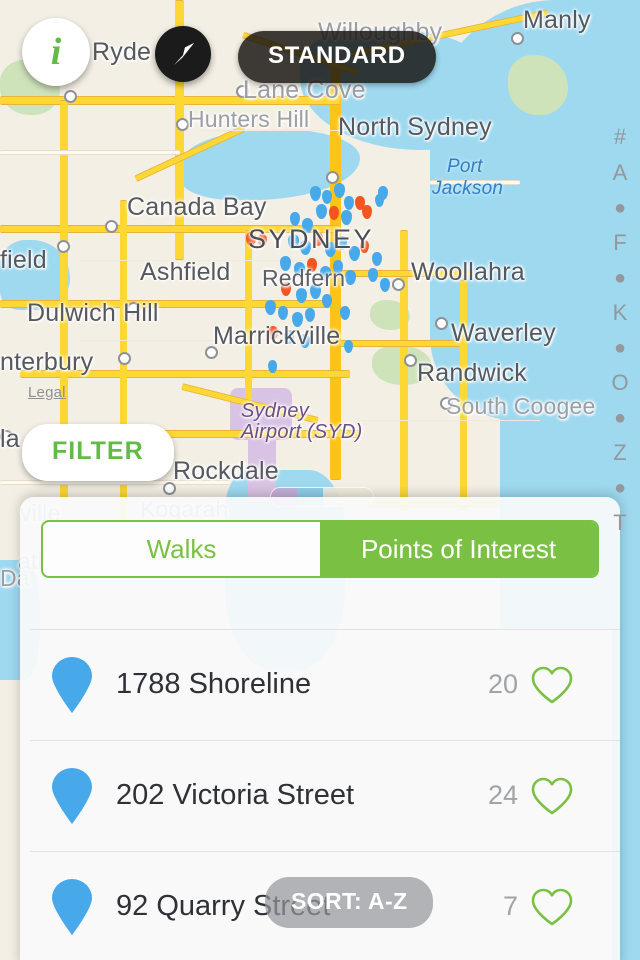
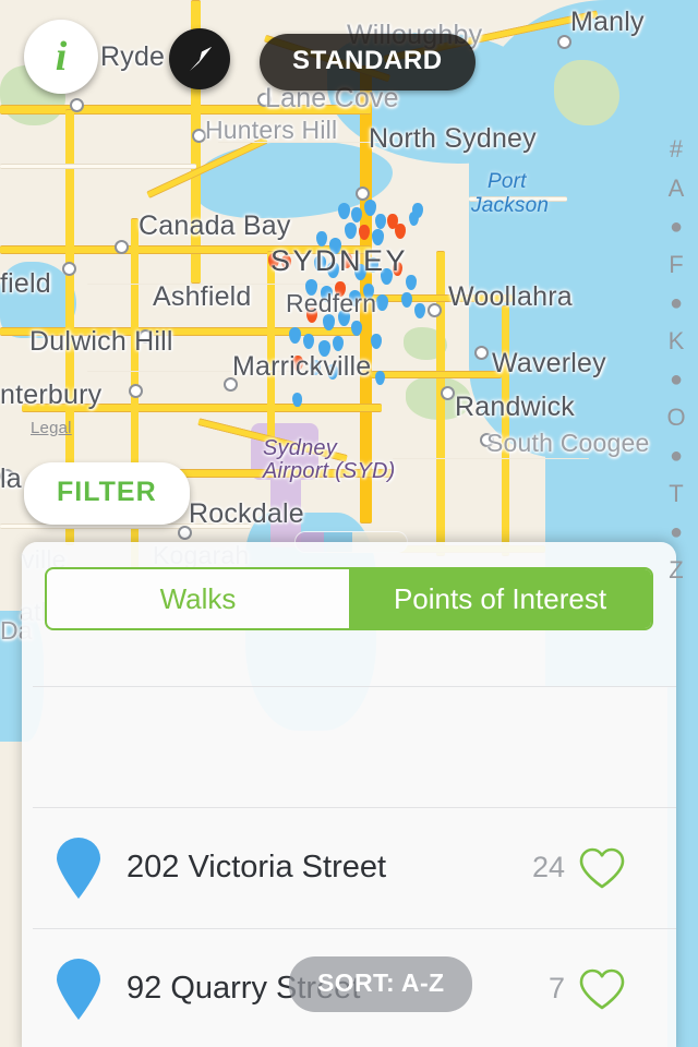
  Manly
  Willoughby
  Ryde
  Lane Cove
  Hunters Hill
  North Sydney
  Port
  Jackson
  Canada Bay
  SYDNEY
  field
  Ashfield
  Redfern
  Woollahra
  Dulwich Hill
  Marrickville
  Waverley
  nterbury
  Randwick
  South Coogee
  Sydney
  Airport (SYD)
  la
  Rockdale
  Legal
  i
  STANDARD
  FILTER
  Walks
  Points of Interest
- 1788 Shoreline
- 20
  202 Victoria Street
  24
  92 Quarry Street
  7
  #
  A
  ●
  F
  ●
  K
  ●
  O
  ●
- Z
+ T
  ●
- T
+ Z
  SORT: A-Z
